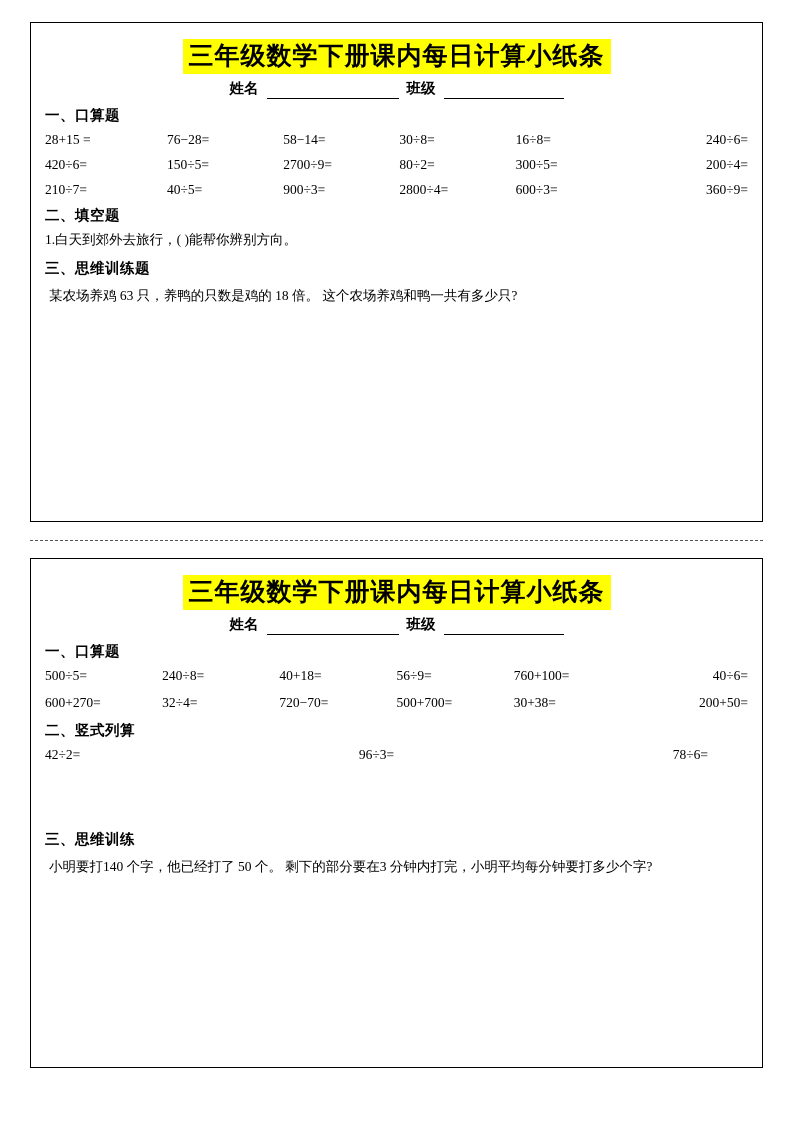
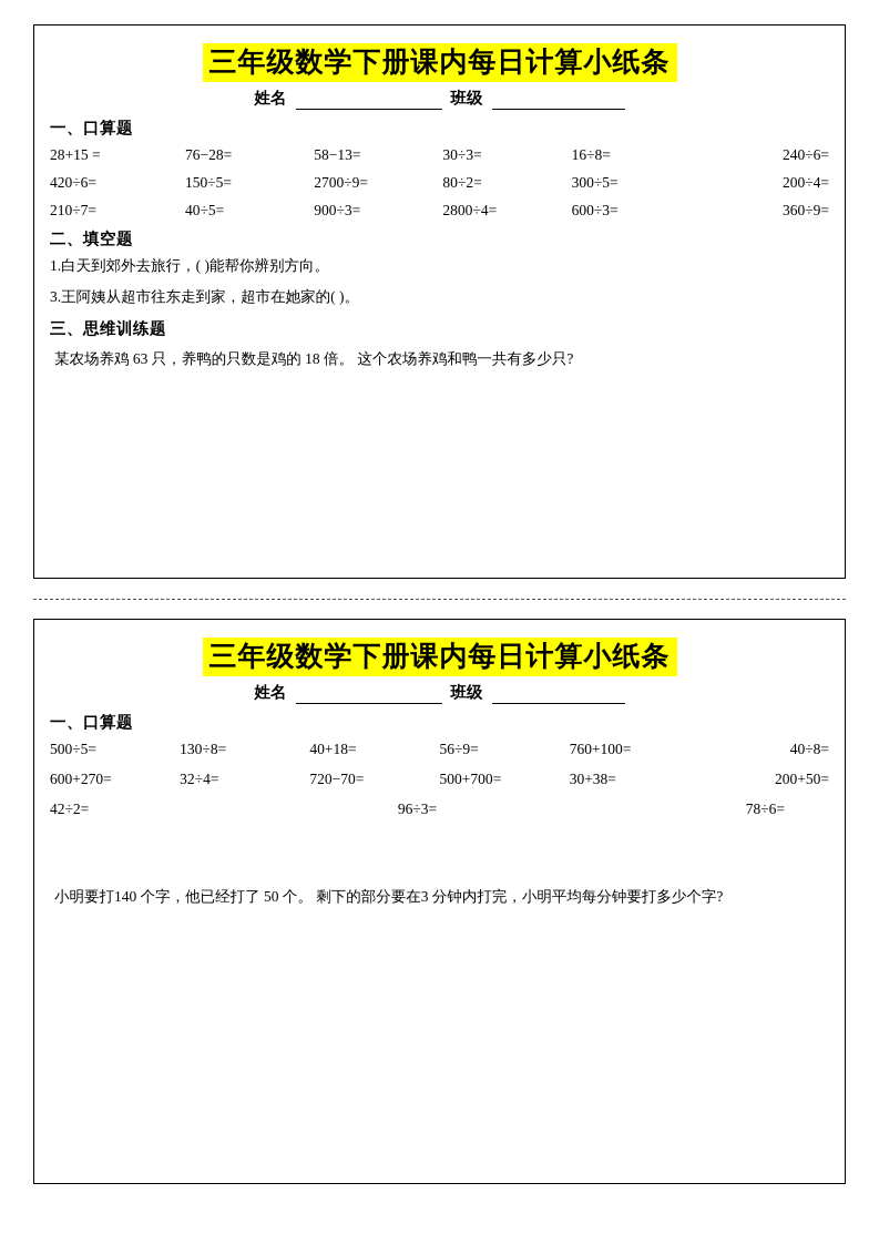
  三年级数学下册课内每日计算小纸条
  姓名
  班级
  一、口算题
  28+15 =
  76−28=
- 58−14=
+ 58−13=
- 30÷8=
+ 30÷3=
  16÷8=
  240÷6=
  420÷6=
  150÷5=
  2700÷9=
  80÷2=
  300÷5=
  200÷4=
  210÷7=
  40÷5=
  900÷3=
  2800÷4=
  600÷3=
  360÷9=
  二、填空题
  1.白天到郊外去旅行，( )能帮你辨别方向。
+ 3.王阿姨从超市往东走到家，超市在她家的( )。
  三、思维训练题
  某农场养鸡 63 只，养鸭的只数是鸡的 18 倍。 这个农场养鸡和鸭一共有多少只?
  三年级数学下册课内每日计算小纸条
  姓名
  班级
  一、口算题
  500÷5=
- 240÷8=
+ 130÷8=
  40+18=
  56÷9=
  760+100=
- 40÷6=
+ 40÷8=
  600+270=
  32÷4=
  720−70=
  500+700=
  30+38=
  200+50=
- 二、竖式列算
  42÷2=
  96÷3=
  78÷6=
- 三、思维训练
  小明要打140 个字，他已经打了 50 个。 剩下的部分要在3 分钟内打完，小明平均每分钟要打多少个字?
